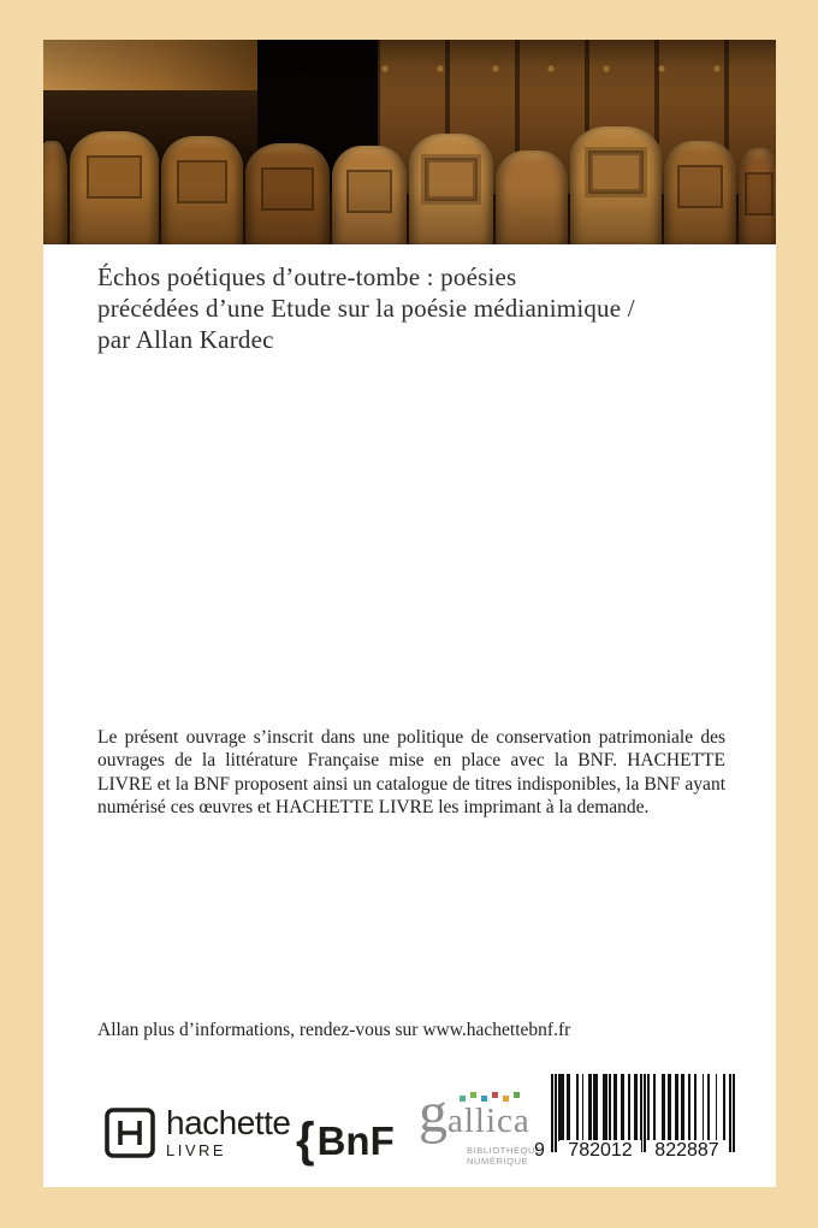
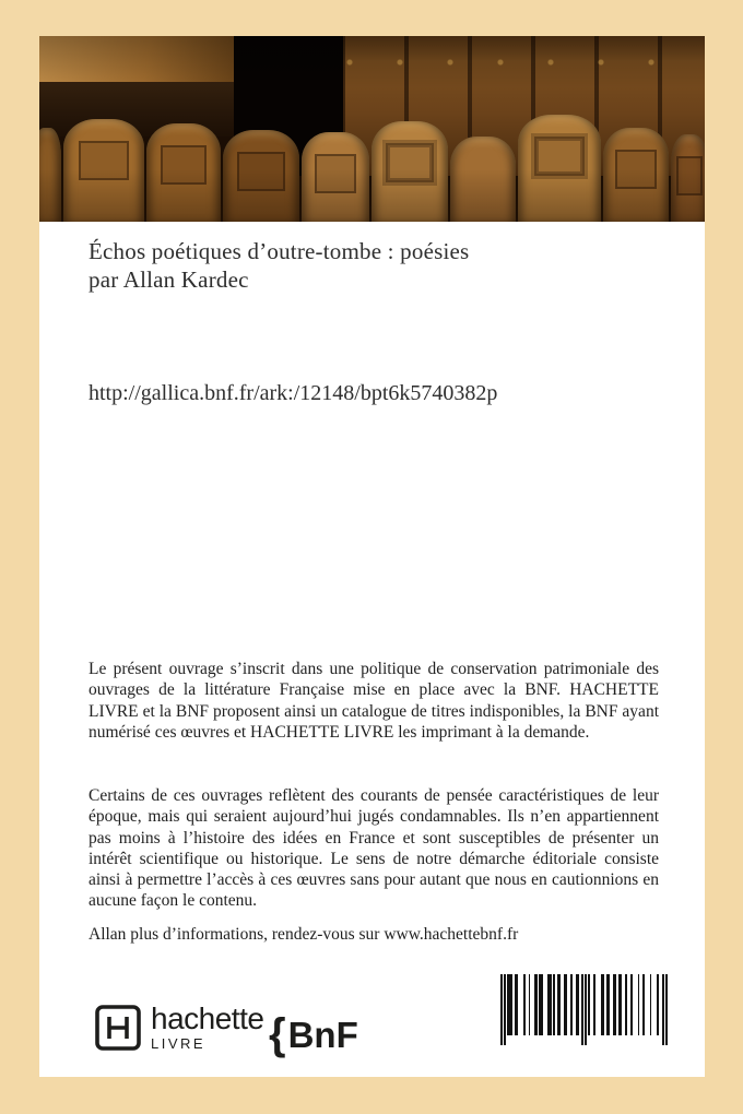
  Échos poétiques d’outre-tombe : poésies
- précédées d’une Etude sur la poésie médianimique /
  par Allan Kardec
+ http://gallica.bnf.fr/ark:/12148/bpt6k5740382p
  Le présent ouvrage s’inscrit dans une politique de conservation patrimoniale des ouvrages de la littérature Française mise en place avec la BNF. HACHETTE LIVRE et la BNF proposent ainsi un catalogue de titres indisponibles, la BNF ayant numérisé ces œuvres et HACHETTE LIVRE les imprimant à la demande.
+ Certains de ces ouvrages reflètent des courants de pensée caractéristiques de leur époque, mais qui seraient aujourd’hui jugés condamnables. Ils n’en appartiennent pas moins à l’histoire des idées en France et sont susceptibles de présenter un intérêt scientifique ou historique. Le sens de notre démarche éditoriale consiste ainsi à permettre l’accès à ces œuvres sans pour autant que nous en cautionnions en aucune façon le contenu.
  Allan plus d’informations, rendez-vous sur www.hachettebnf.fr
  hachette
  LIVRE
  {
  BnF
- g
- allica
- BIBLIOTHÈQUE
- NUMÉRIQUE
- 9
- 782012
- 822887
